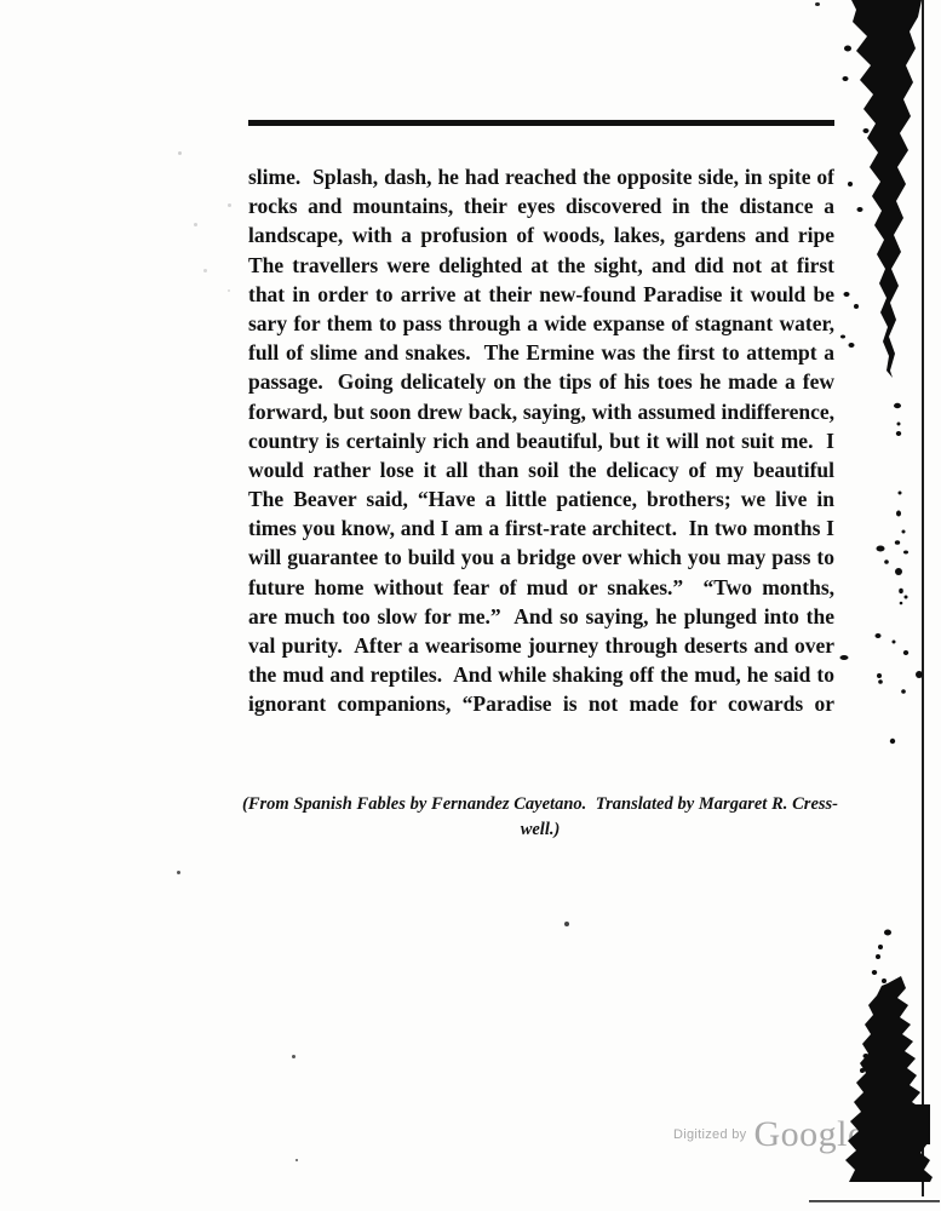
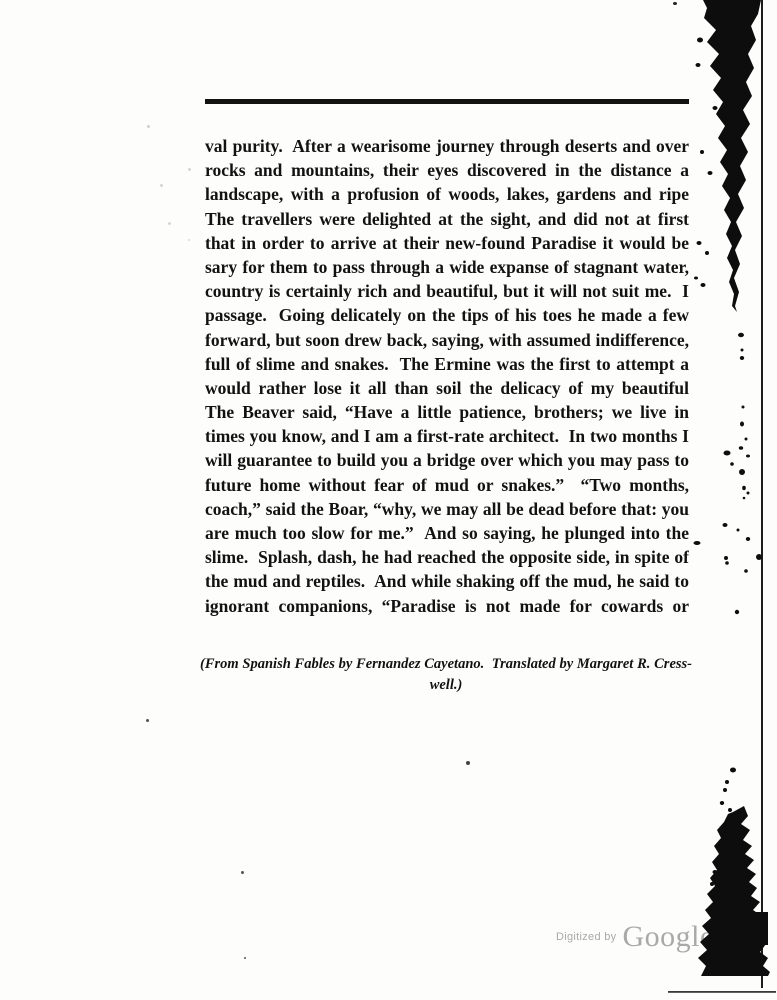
- slime. Splash, dash, he had reached the opposite side, in spite of
+ val purity. After a wearisome journey through deserts and over
  rocks and mountains, their eyes discovered in the distance a
  landscape, with a profusion of woods, lakes, gardens and ripe
  The travellers were delighted at the sight, and did not at first
  that in order to arrive at their new-found Paradise it would be
  sary for them to pass through a wide expanse of stagnant water,
- full of slime and snakes. The Ermine was the first to attempt a
+ country is certainly rich and beautiful, but it will not suit me. I
  passage. Going delicately on the tips of his toes he made a few
  forward, but soon drew back, saying, with assumed indifference,
- country is certainly rich and beautiful, but it will not suit me. I
+ full of slime and snakes. The Ermine was the first to attempt a
  would rather lose it all than soil the delicacy of my beautiful
  The Beaver said, “Have a little patience, brothers; we live in
  times you know, and I am a first-rate architect. In two months I
  will guarantee to build you a bridge over which you may pass to
  future home without fear of mud or snakes.” “Two months,
+ coach,” said the Boar, “why, we may all be dead before that: you
  are much too slow for me.” And so saying, he plunged into the
- val purity. After a wearisome journey through deserts and over
+ slime. Splash, dash, he had reached the opposite side, in spite of
  the mud and reptiles. And while shaking off the mud, he said to
  ignorant companions, “Paradise is not made for cowards or
  (From Spanish Fables by Fernandez Cayetano. Translated by Margaret R. Cress-
  well.)
  Digitized by Googl
